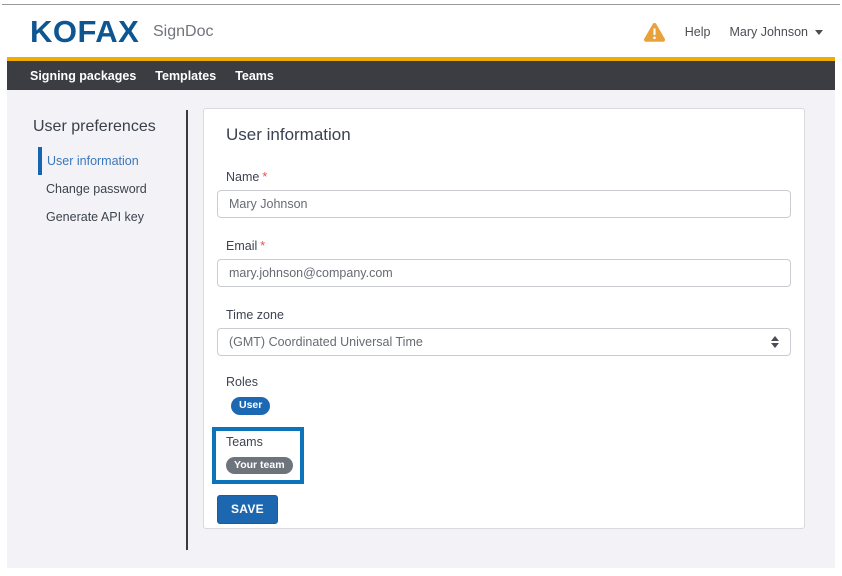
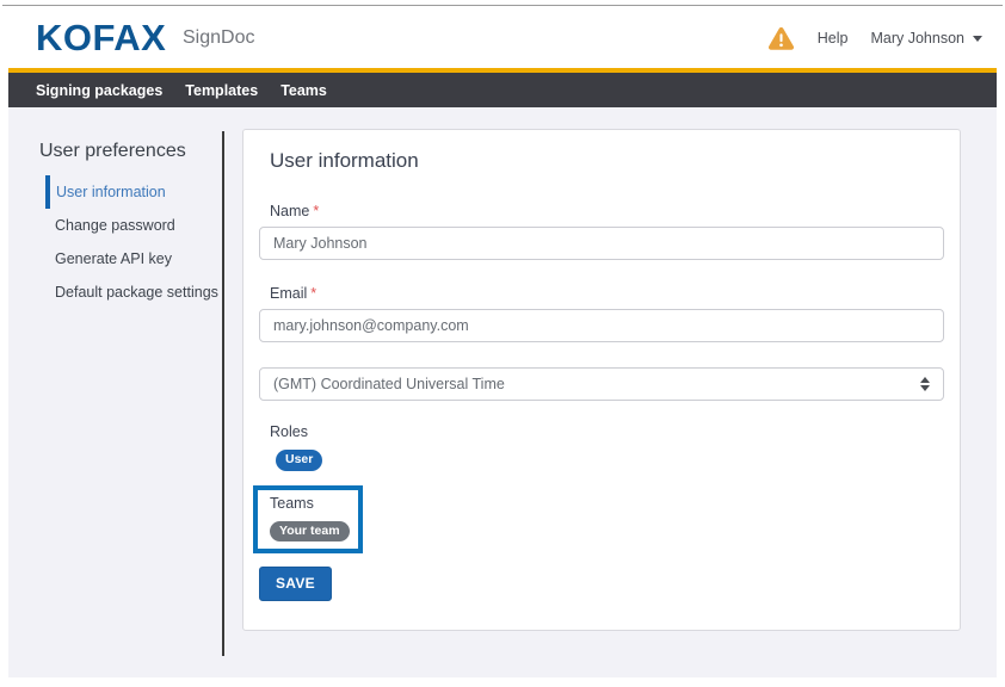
  KOFAX
  SignDoc
  Help
  Mary Johnson
  Signing packages
  Templates
  Teams
  User preferences
  User information
  Change password
  Generate API key
+ Default package settings
  User information
  Name *
  Mary Johnson
  Email *
  mary.johnson@company.com
- Time zone
  (GMT) Coordinated Universal Time
  Roles
  User
  Teams
  Your team
  SAVE
